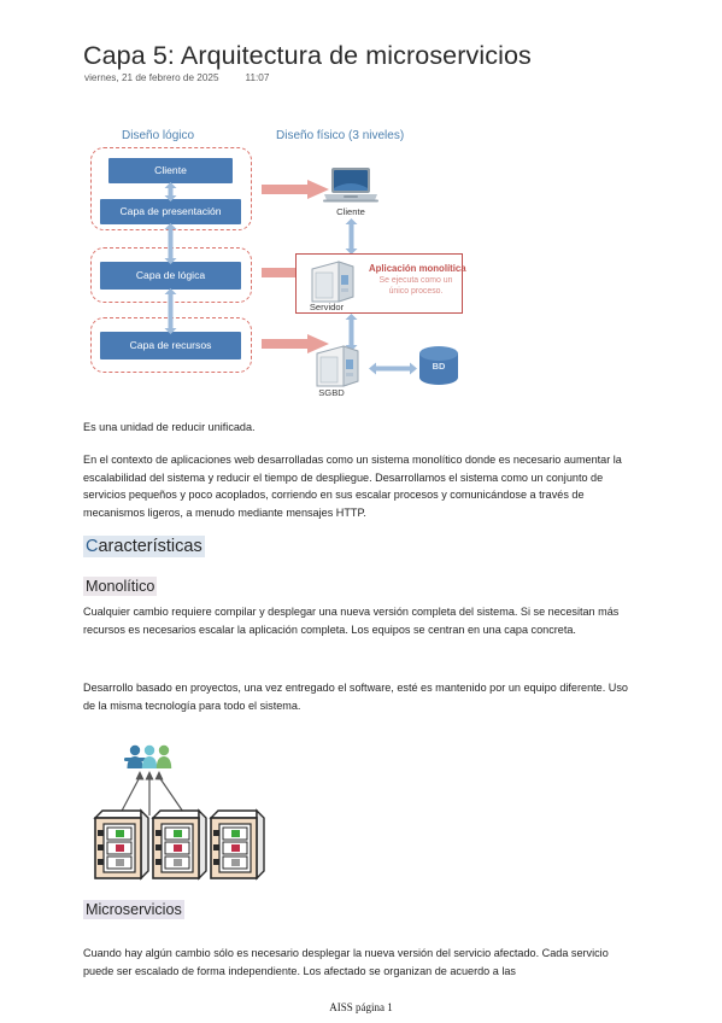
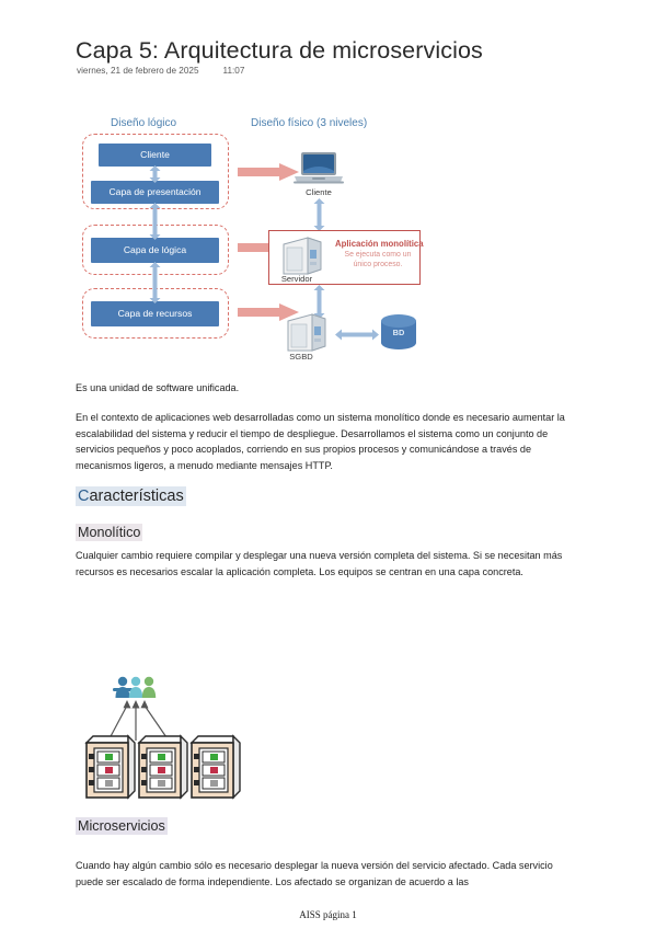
  Capa 5: Arquitectura de microservicios
  viernes, 21 de febrero de 2025 11:07
  Diseño lógico
  Diseño físico (3 niveles)
  Cliente
  Capa de presentación
  Capa de lógica
  Capa de recursos
  Cliente
  Aplicación monolítica
  Servidor
  SGBD
  BD
- Es una unidad de reducir unificada.
+ Es una unidad de software unificada.
- En el contexto de aplicaciones web desarrolladas como un sistema monolítico donde es necesario aumentar la escalabilidad del sistema y reducir el tiempo de despliegue. Desarrollamos el sistema como un conjunto de servicios pequeños y poco acoplados, corriendo en sus escalar procesos y comunicándose a través de mecanismos ligeros, a menudo mediante mensajes HTTP.
+ En el contexto de aplicaciones web desarrolladas como un sistema monolítico donde es necesario aumentar la escalabilidad del sistema y reducir el tiempo de despliegue. Desarrollamos el sistema como un conjunto de servicios pequeños y poco acoplados, corriendo en sus propios procesos y comunicándose a través de mecanismos ligeros, a menudo mediante mensajes HTTP.
  Características
  Monolítico
  Cualquier cambio requiere compilar y desplegar una nueva versión completa del sistema. Si se necesitan más recursos es necesarios escalar la aplicación completa. Los equipos se centran en una capa concreta.
- Desarrollo basado en proyectos, una vez entregado el software, esté es mantenido por un equipo diferente. Uso de la misma tecnología para todo el sistema.
  Microservicios
  Cuando hay algún cambio sólo es necesario desplegar la nueva versión del servicio afectado. Cada servicio puede ser escalado de forma independiente. Los afectado se organizan de acuerdo a las
  AISS página 1
